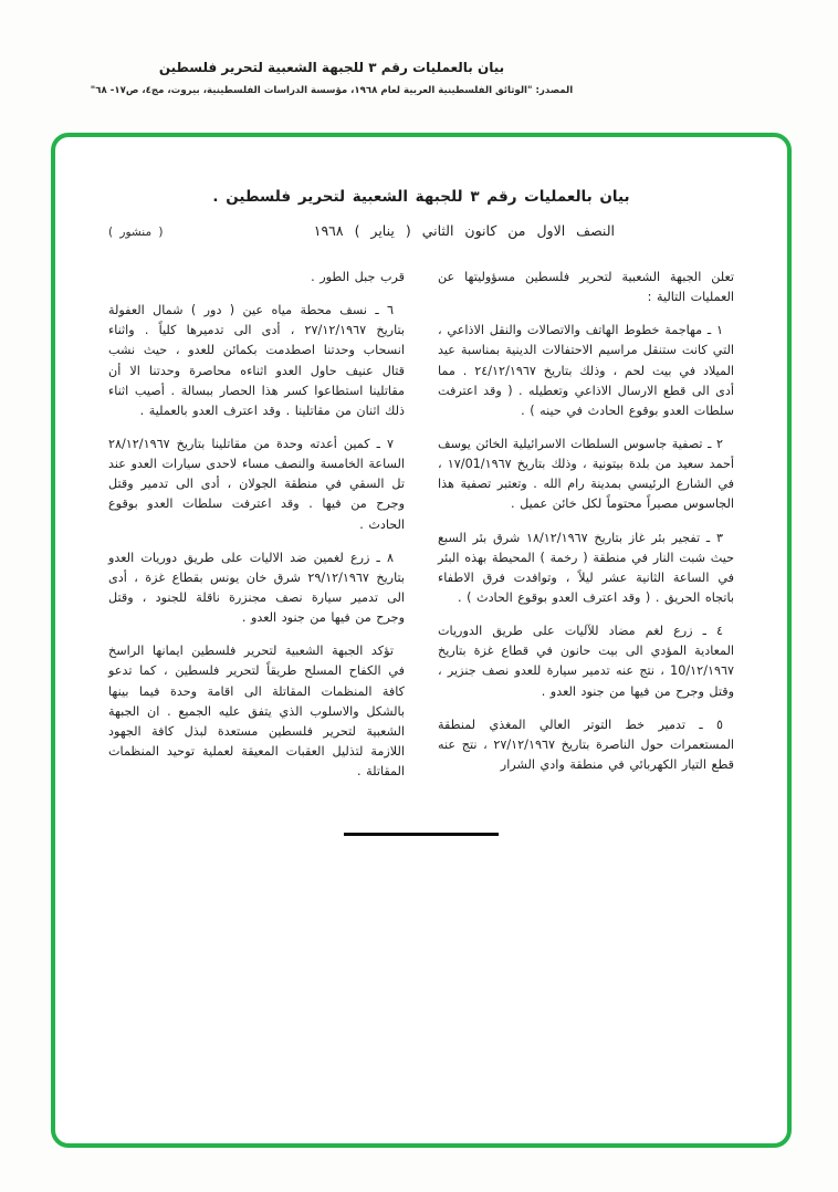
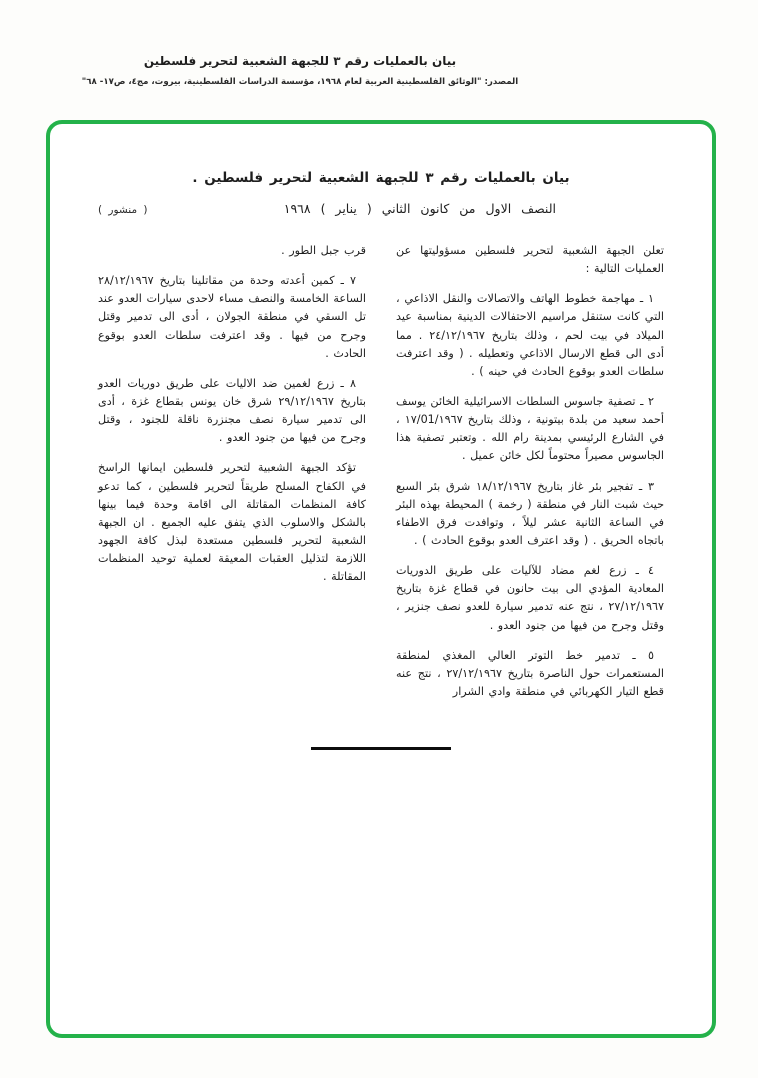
  بيان بالعمليات رقم ٣ للجبهة الشعبية لتحرير فلسطين
  المصدر: "الوثائق الفلسطينية العربية لعام ١٩٦٨، مؤسسة الدراسات الفلسطينية، بيروت، مج٤، ص١٧- ٦٨"
  بيان بالعمليات رقم ٣ للجبهة الشعبية لتحرير فلسطين .
  النصف الاول من كانون الثاني ( يناير ) ١٩٦٨
  ( منشور )
  تعلن الجبهة الشعبية لتحرير فلسطين مسؤوليتها عن العمليات التالية :
  ١ ـ مهاجمة خطوط الهاتف والاتصالات والنقل الاذاعي ، التي كانت ستنقل مراسيم الاحتفالات الدينية بمناسبة عيد الميلاد في بيت لحم ، وذلك بتاريخ ٢٤/١٢/١٩٦٧ . مما أدى الى قطع الارسال الاذاعي وتعطيله . ( وقد اعترفت سلطات العدو بوقوع الحادث في حينه ) .
  ٢ ـ تصفية جاسوس السلطات الاسرائيلية الخائن يوسف أحمد سعيد من بلدة بيتونية ، وذلك بتاريخ ١٧/01/١٩٦٧ ، في الشارع الرئيسي بمدينة رام الله . وتعتبر تصفية هذا الجاسوس مصيراً محتوماً لكل خائن عميل .
  ٣ ـ تفجير بئر غاز بتاريخ ١٨/١٢/١٩٦٧ شرق بئر السبع حيث شبت النار في منطقة ( رخمة ) المحيطة بهذه البئر في الساعة الثانية عشر ليلاً ، وتوافدت فرق الاطفاء باتجاه الحريق . ( وقد اعترف العدو بوقوع الحادث ) .
- ٤ ـ زرع لغم مضاد للآليات على طريق الدوريات المعادية المؤدي الى بيت حانون في قطاع غزة بتاريخ 10/١٢/١٩٦٧ ، نتج عنه تدمير سيارة للعدو نصف جنزير ، وقتل وجرح من فيها من جنود العدو .
+ ٤ ـ زرع لغم مضاد للآليات على طريق الدوريات المعادية المؤدي الى بيت حانون في قطاع غزة بتاريخ ٢٧/١٢/١٩٦٧ ، نتج عنه تدمير سيارة للعدو نصف جنزير ، وقتل وجرح من فيها من جنود العدو .
  ٥ ـ تدمير خط التوتر العالي المغذي لمنطقة المستعمرات حول الناصرة بتاريخ ٢٧/١٢/١٩٦٧ ، نتج عنه قطع التيار الكهربائي في منطقة وادي الشرار
  قرب جبل الطور .
- ٦ ـ نسف محطة مياه عين ( دور ) شمال العفولة بتاريخ ٢٧/١٢/١٩٦٧ ، أدى الى تدميرها كلياً . واثناء انسحاب وحدتنا اصطدمت بكمائن للعدو ، حيث نشب قتال عنيف حاول العدو اثناءه محاصرة وحدتنا الا أن مقاتلينا استطاعوا كسر هذا الحصار ببسالة . أصيب اثناء ذلك اثنان من مقاتلينا . وقد اعترف العدو بالعملية .
  ٧ ـ كمين أعدته وحدة من مقاتلينا بتاريخ ٢٨/١٢/١٩٦٧ الساعة الخامسة والنصف مساء لاحدى سيارات العدو عند تل السقي في منطقة الجولان ، أدى الى تدمير وقتل وجرح من فيها . وقد اعترفت سلطات العدو بوقوع الحادث .
  ٨ ـ زرع لغمين ضد الاليات على طريق دوريات العدو بتاريخ ٢٩/١٢/١٩٦٧ شرق خان يونس بقطاع غزة ، أدى الى تدمير سيارة نصف مجنزرة ناقلة للجنود ، وقتل وجرح من فيها من جنود العدو .
  تؤكد الجبهة الشعبية لتحرير فلسطين ايمانها الراسخ في الكفاح المسلح طريقاً لتحرير فلسطين ، كما تدعو كافة المنظمات المقاتلة الى اقامة وحدة فيما بينها بالشكل والاسلوب الذي يتفق عليه الجميع . ان الجبهة الشعبية لتحرير فلسطين مستعدة لبذل كافة الجهود اللازمة لتذليل العقبات المعيقة لعملية توحيد المنظمات المقاتلة .
